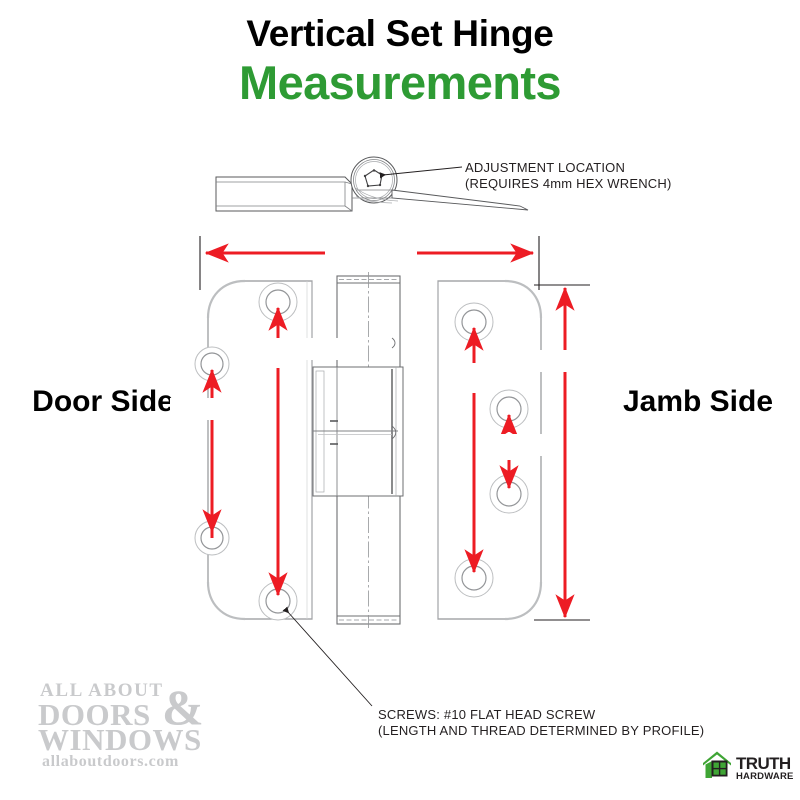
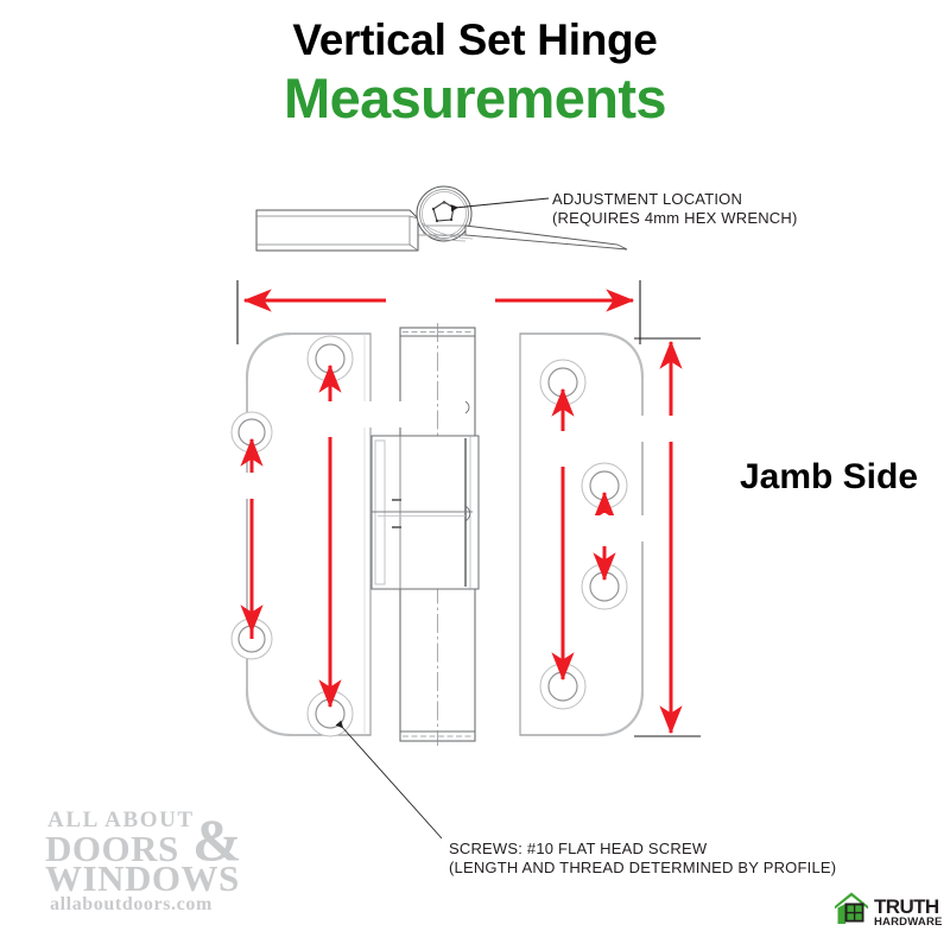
  Vertical Set Hinge
  Measurements
- Door Side
  Jamb Side
  ADJUSTMENT LOCATION
  (REQUIRES 4mm HEX WRENCH)
  SCREWS: #10 FLAT HEAD SCREW
  (LENGTH AND THREAD DETERMINED BY PROFILE)
  ALL ABOUT
  DOORS
  &
  WINDOWS
  allaboutdoors.com
  TRUTH
  HARDWARE
